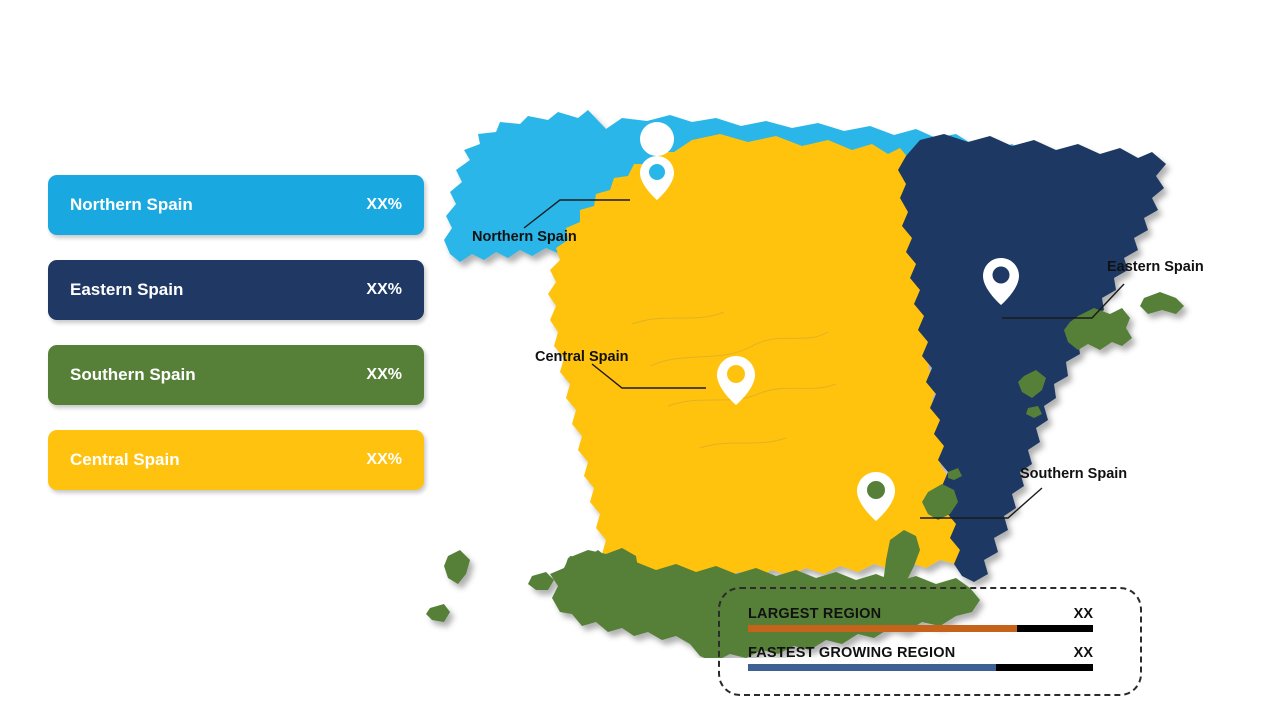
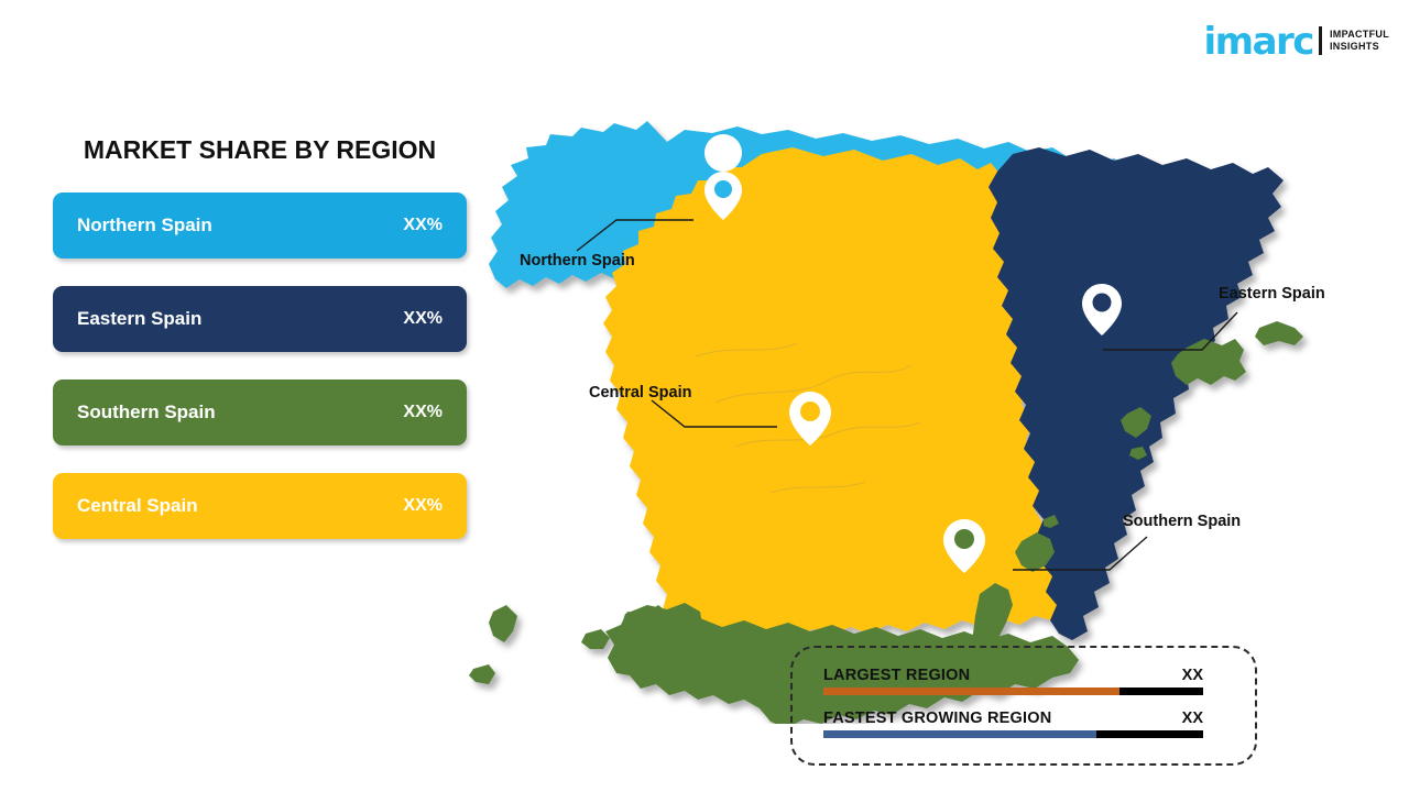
+ imarc
+ IMPACTFUL
+ INSIGHTS
+ MARKET SHARE BY REGION
  Northern Spain
  XX%
  Eastern Spain
  XX%
  Southern Spain
  XX%
  Central Spain
  XX%
  Northern Spain
  Central Spain
  Eastern Spain
  Southern Spain
  LARGEST REGION
  XX
  FASTEST GROWING REGION
  XX
